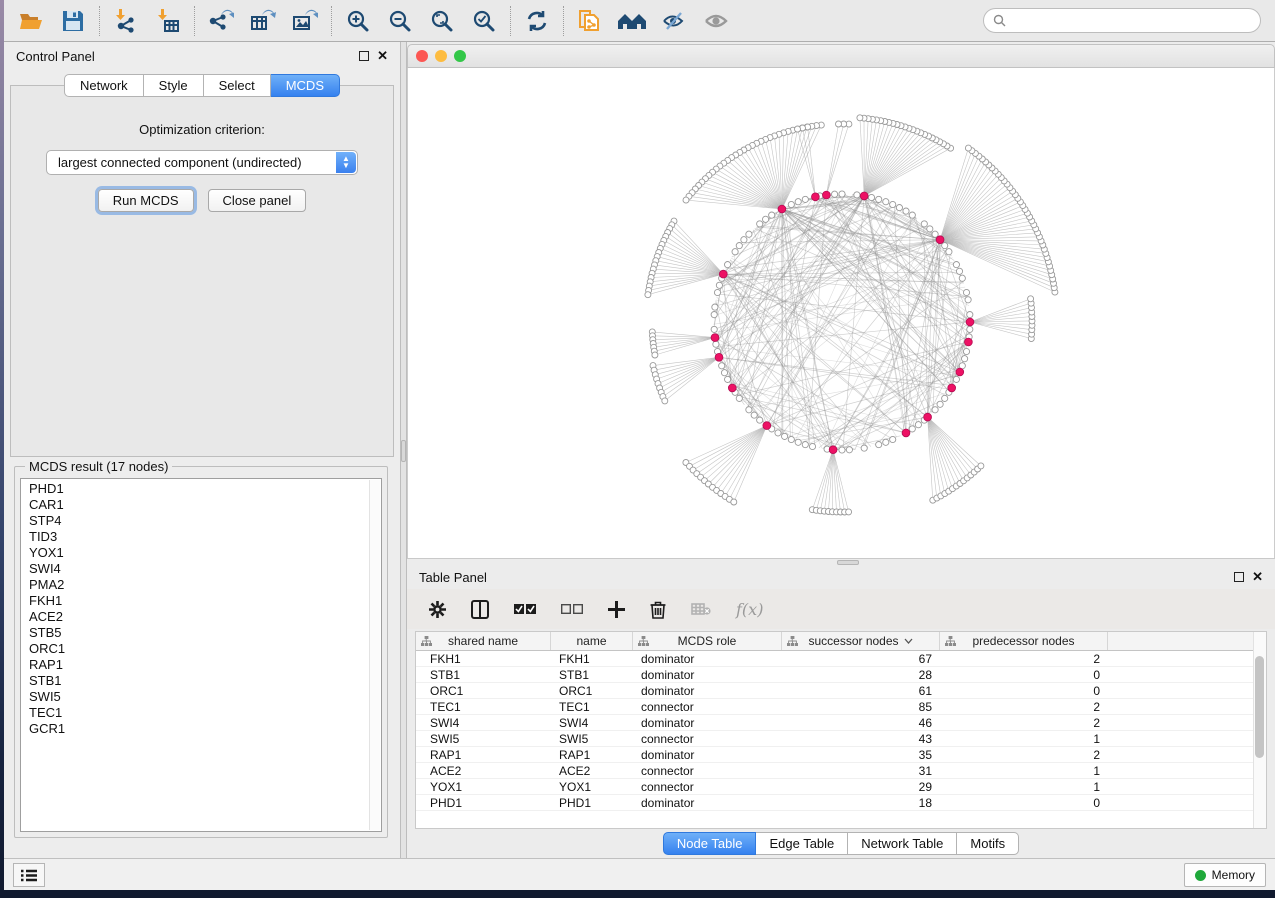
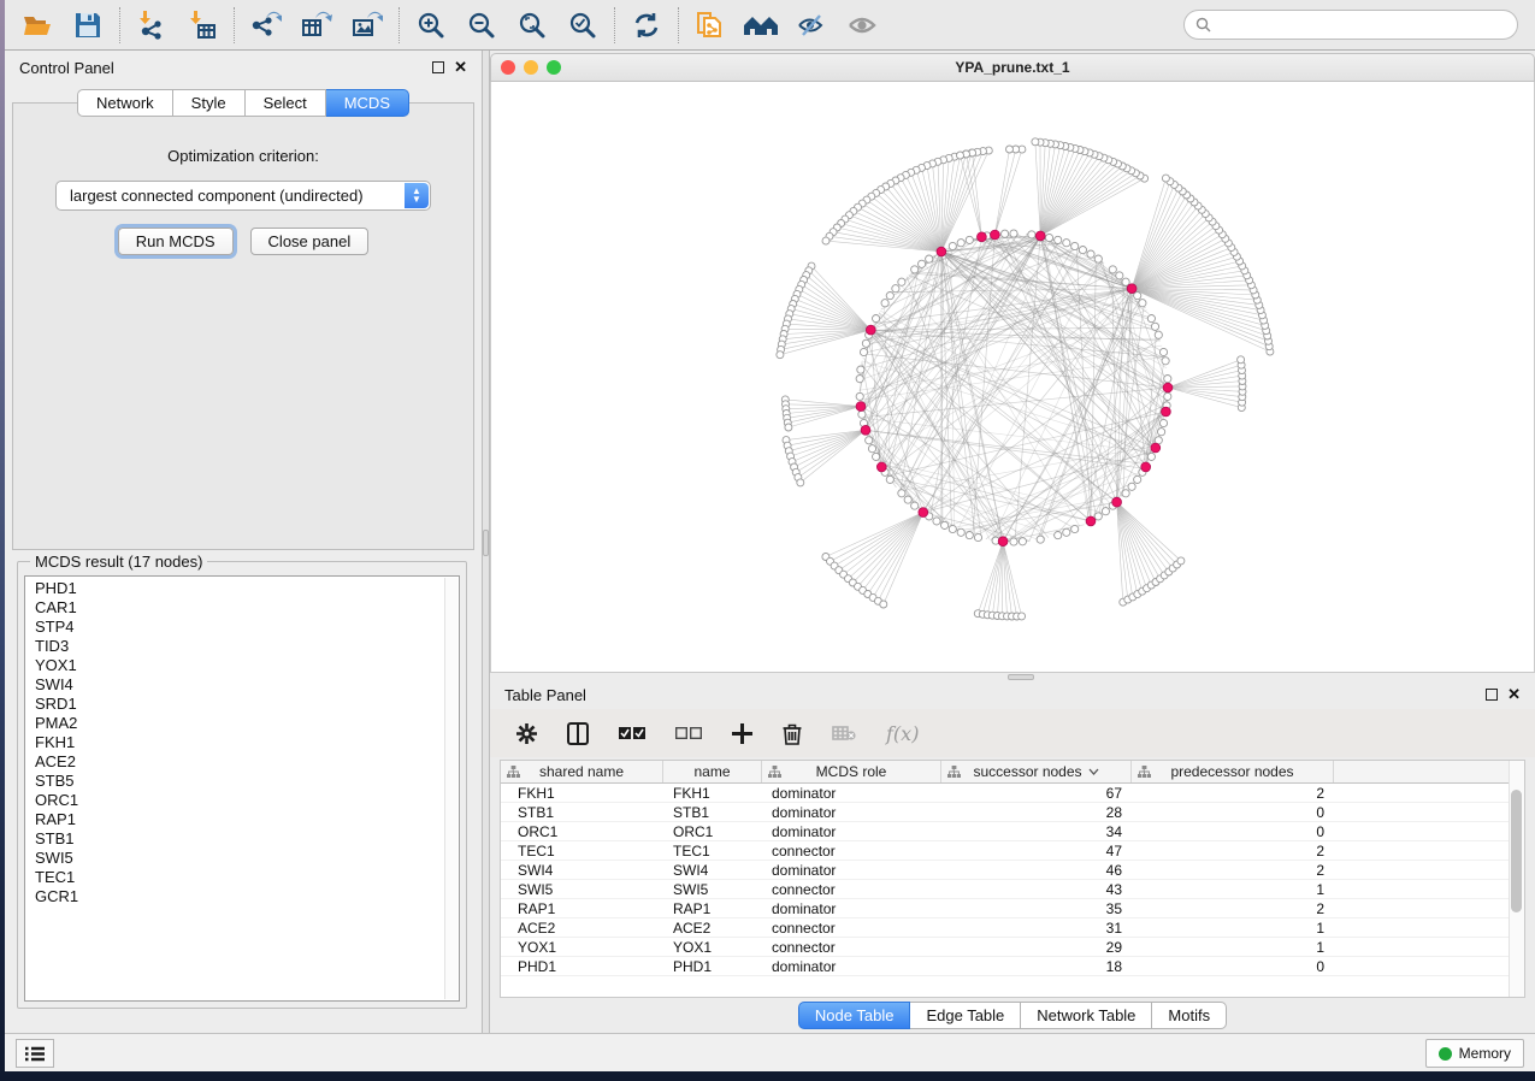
  Control Panel
  ✕
  Network
  Style
  Select
  MCDS
  Optimization criterion:
  largest connected component (undirected)
  ▲
  ▼
  Run MCDS
  Close panel
  MCDS result (17 nodes)
  PHD1
  CAR1
  STP4
  TID3
  YOX1
  SWI4
+ SRD1
  PMA2
  FKH1
  ACE2
  STB5
  ORC1
  RAP1
  STB1
  SWI5
  TEC1
  GCR1
+ YPA_prune.txt_1
  Table Panel
  ✕
  f(x)
  shared name
  name
  MCDS role
  successor nodes
  predecessor nodes
  FKH1
  FKH1
  dominator
  67
  2
  STB1
  STB1
  dominator
  28
  0
  ORC1
  ORC1
  dominator
- 61
+ 34
  0
  TEC1
  TEC1
  connector
- 85
+ 47
  2
  SWI4
  SWI4
  dominator
  46
  2
  SWI5
  SWI5
  connector
  43
  1
  RAP1
  RAP1
  dominator
  35
  2
  ACE2
  ACE2
  connector
  31
  1
  YOX1
  YOX1
  connector
  29
  1
  PHD1
  PHD1
  dominator
  18
  0
  Node Table
  Edge Table
  Network Table
  Motifs
  Memory
